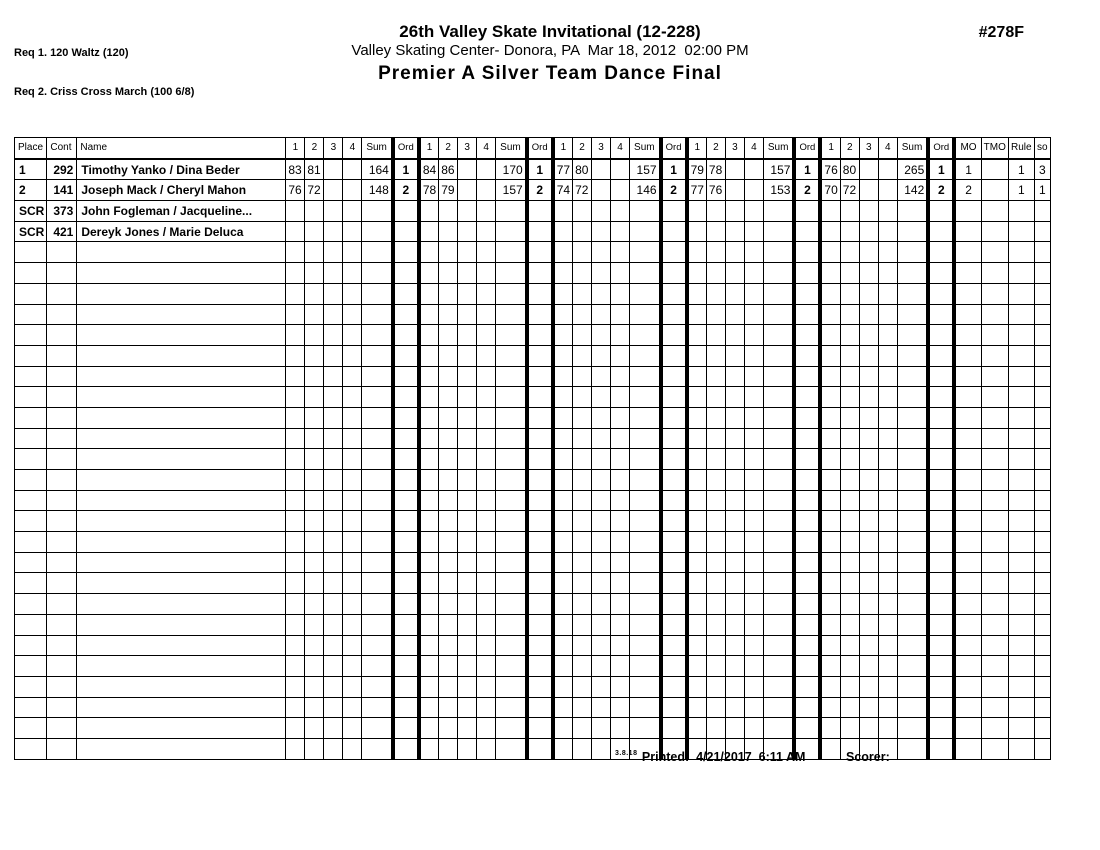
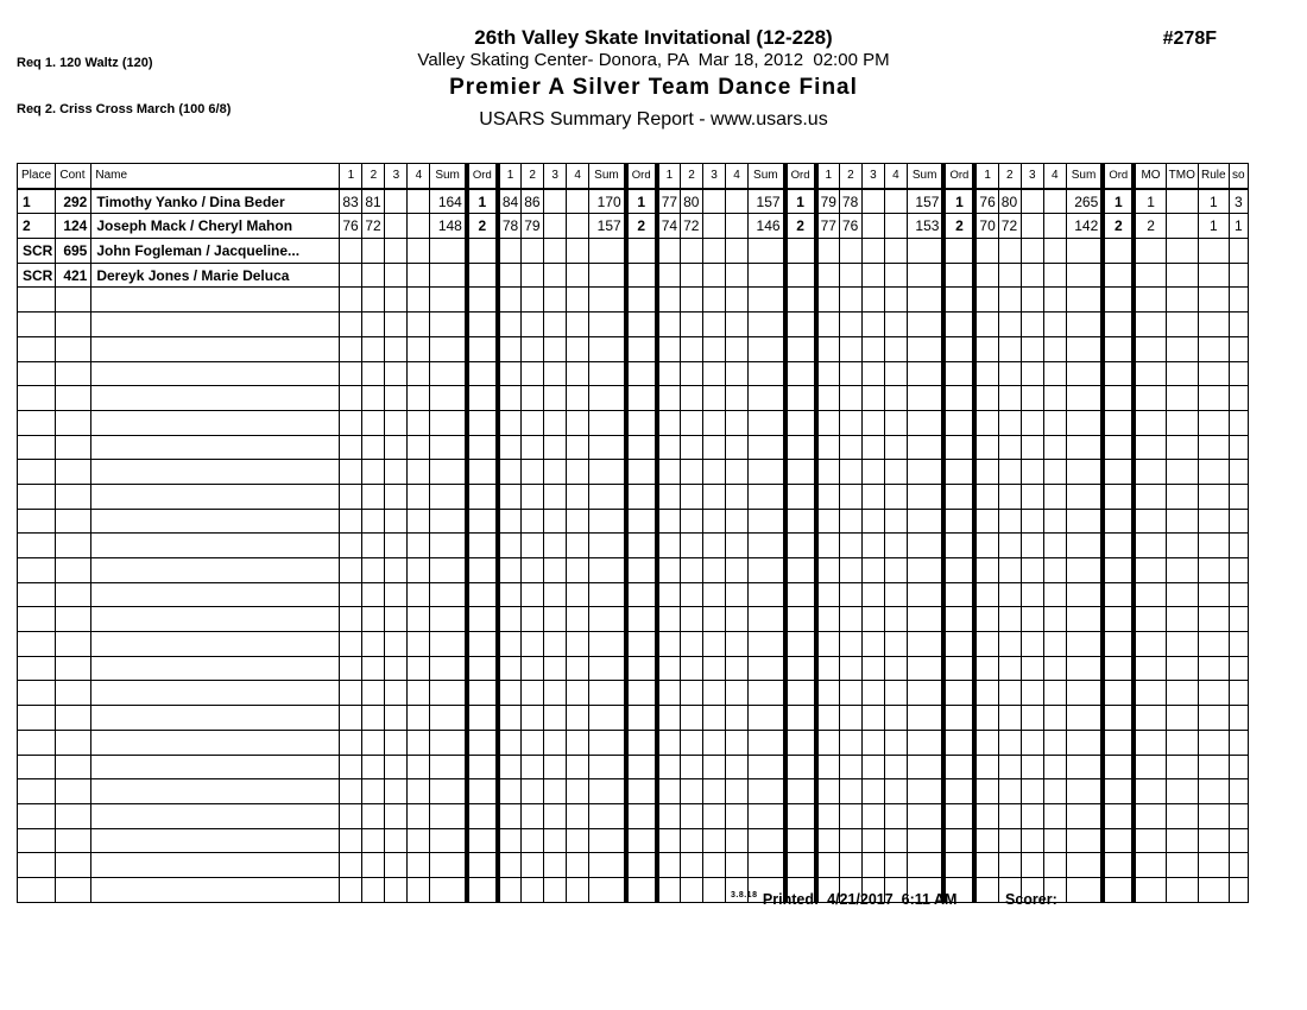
  Req 1. 120 Waltz (120)
  Req 2. Criss Cross March (100 6/8)
  26th Valley Skate Invitational (12-228)
  Valley Skating Center- Donora, PA Mar 18, 2012 02:00 PM
  Premier A Silver Team Dance Final
+ USARS Summary Report - www.usars.us
  #278F
  Place	Cont	Name	1	2	3	4	Sum	Ord	1	2	3	4	Sum	Ord	1	2	3	4	Sum	Ord	1	2	3	4	Sum	Ord	1	2	3	4	Sum	Ord	MO	TMO	Rule	so
  1	292	Timothy Yanko / Dina Beder	83	81			164	1	84	86			170	1	77	80			157	1	79	78			157	1	76	80			265	1	1		1	3
- 2	141	Joseph Mack / Cheryl Mahon	76	72			148	2	78	79			157	2	74	72			146	2	77	76			153	2	70	72			142	2	2		1	1
+ 2	124	Joseph Mack / Cheryl Mahon	76	72			148	2	78	79			157	2	74	72			146	2	77	76			153	2	70	72			142	2	2		1	1
- SCR	373	John Fogleman / Jacqueline...
+ SCR	695	John Fogleman / Jacqueline...
  SCR	421	Dereyk Jones / Marie Deluca
  Printed: 4/21/2017 6:11 AM
  Scorer:
